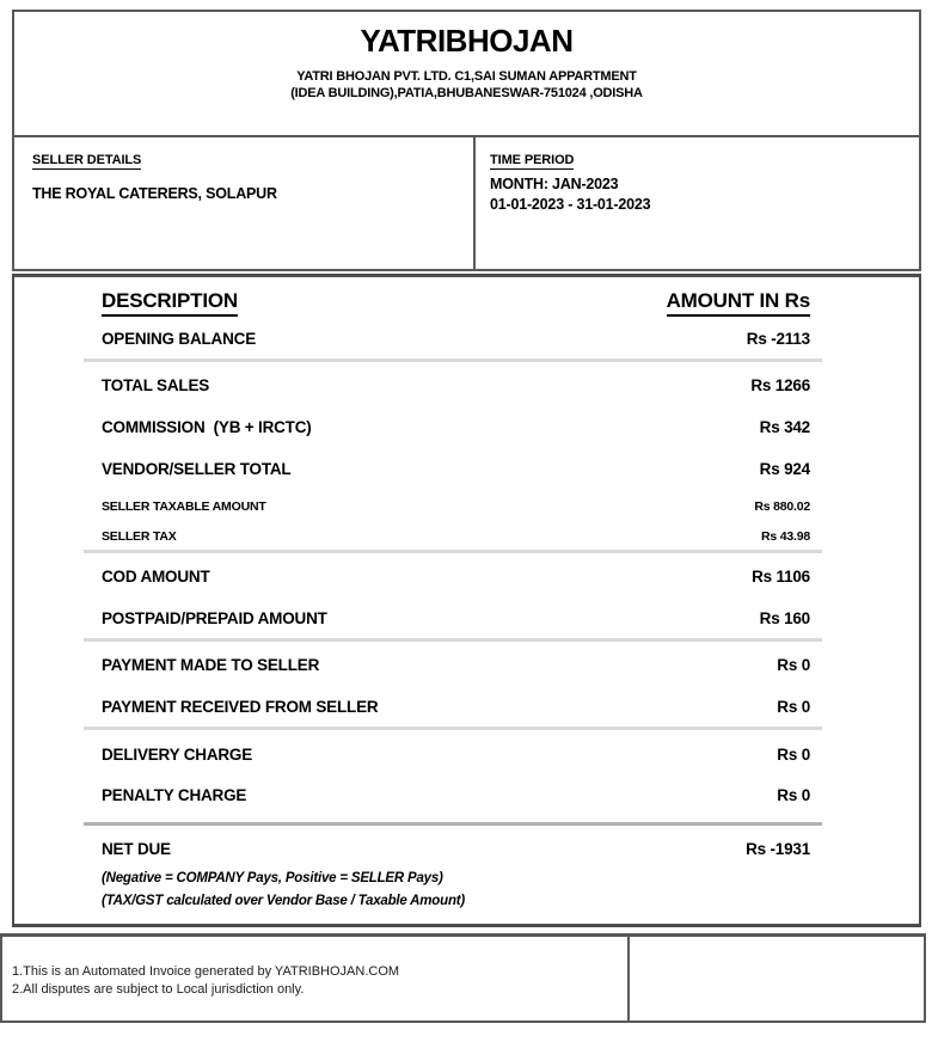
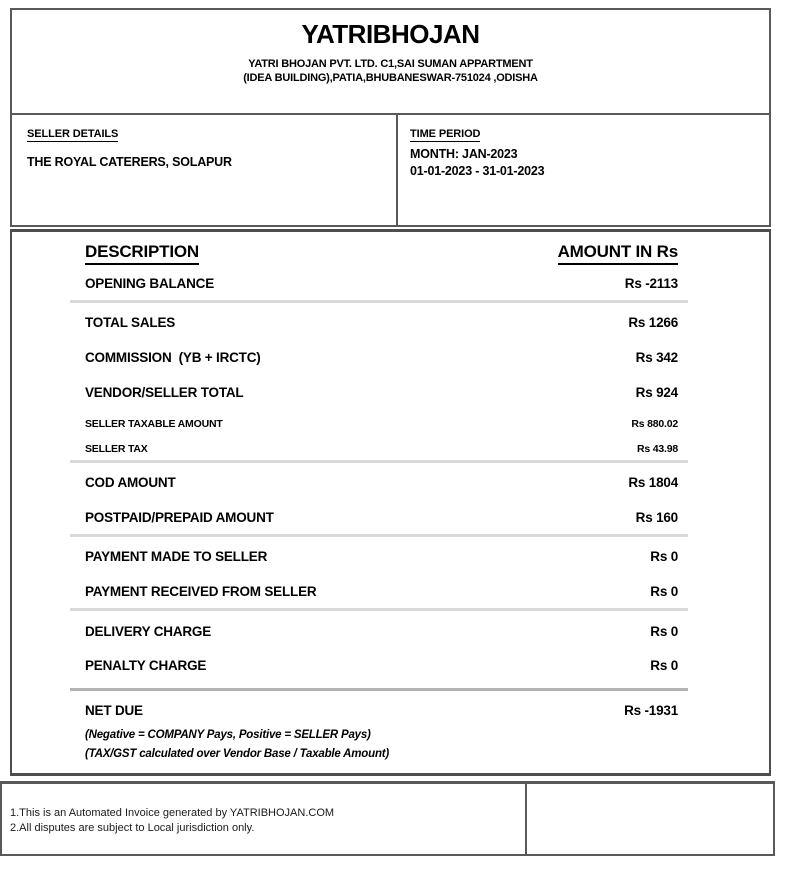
  YATRIBHOJAN
  YATRI BHOJAN PVT. LTD. C1,SAI SUMAN APPARTMENT
  (IDEA BUILDING),PATIA,BHUBANESWAR-751024 ,ODISHA
  SELLER DETAILS
  THE ROYAL CATERERS, SOLAPUR
  TIME PERIOD
  MONTH: JAN-2023
  01-01-2023 - 31-01-2023
  DESCRIPTION
  AMOUNT IN Rs
  OPENING BALANCE
  Rs -2113
  TOTAL SALES
  Rs 1266
  COMMISSION (YB + IRCTC)
  Rs 342
  VENDOR/SELLER TOTAL
  Rs 924
  SELLER TAXABLE AMOUNT
  Rs 880.02
  SELLER TAX
  Rs 43.98
  COD AMOUNT
- Rs 1106
+ Rs 1804
  POSTPAID/PREPAID AMOUNT
  Rs 160
  PAYMENT MADE TO SELLER
  Rs 0
  PAYMENT RECEIVED FROM SELLER
  Rs 0
  DELIVERY CHARGE
  Rs 0
  PENALTY CHARGE
  Rs 0
  NET DUE
  Rs -1931
  (Negative = COMPANY Pays, Positive = SELLER Pays)
  (TAX/GST calculated over Vendor Base / Taxable Amount)
  1.This is an Automated Invoice generated by YATRIBHOJAN.COM
  2.All disputes are subject to Local jurisdiction only.
